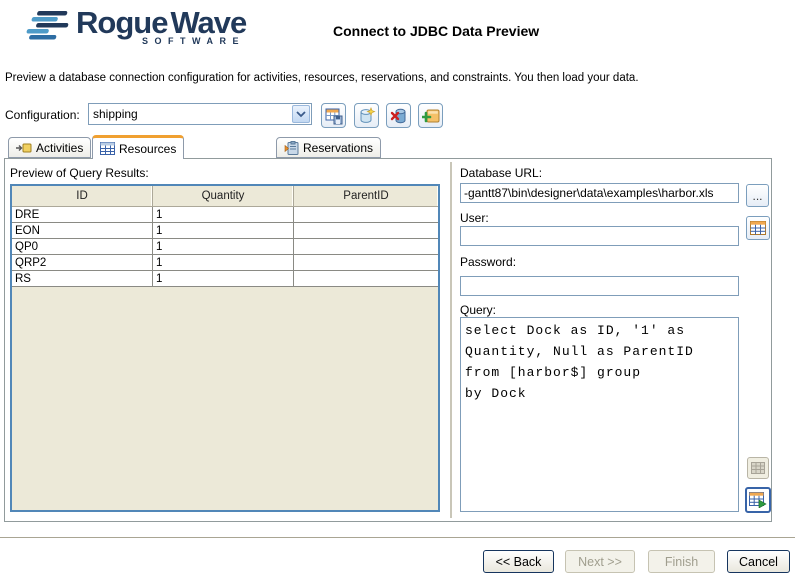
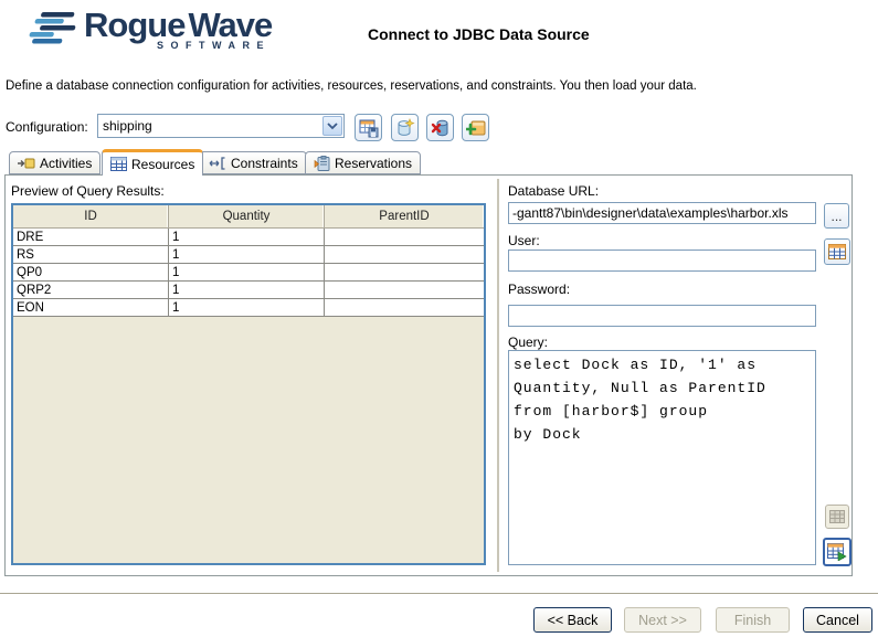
  RogueWave
  SOFTWARE
- Connect to JDBC Data Preview
+ Connect to JDBC Data Source
- Preview a database connection configuration for activities, resources, reservations, and constraints. You then load your data.
+ Define a database connection configuration for activities, resources, reservations, and constraints. You then load your data.
  Configuration:
  shipping
  Activities
  Resources
+ Constraints
  Reservations
  Preview of Query Results:
  ID
  Quantity
  ParentID
  DRE
  1
- EON
+ RS
  1
  QP0
  1
  QRP2
  1
- RS
+ EON
  1
  Database URL:
  -gantt87\bin\designer\data\examples\harbor.xls
  ...
  User:
  Password:
  Query:
  select Dock as ID, '1' as
  Quantity, Null as ParentID
  from [harbor$] group
  by Dock
  << Back
  Next >>
  Finish
  Cancel
